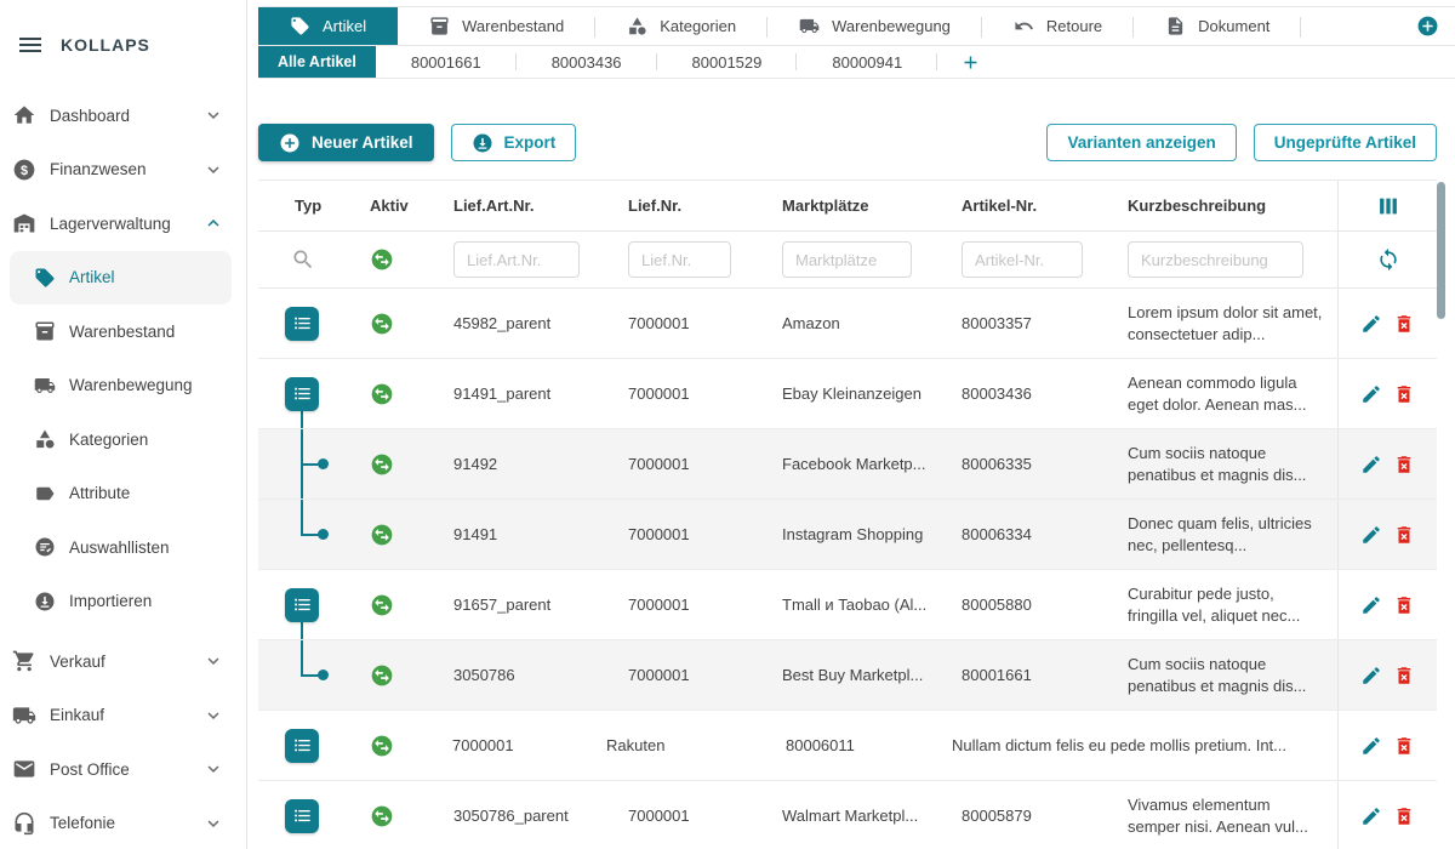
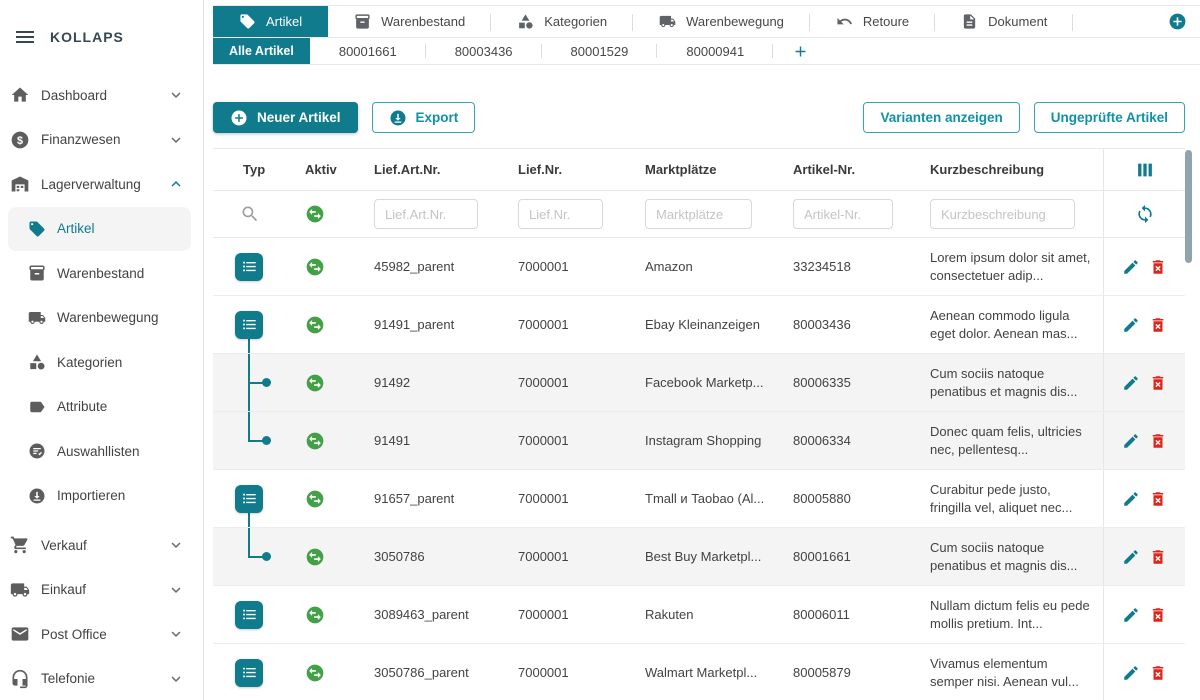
  KOLLAPS
  Dashboard
  $
  Finanzwesen
  Lagerverwaltung
  Artikel
  Warenbestand
  Warenbewegung
  Kategorien
  Attribute
  Auswahllisten
  Importieren
  Verkauf
  Einkauf
  Post Office
  Telefonie
  Artikel
  Warenbestand
  Kategorien
  Warenbewegung
  Retoure
  Dokument
  Alle Artikel
  80001661
  80003436
  80001529
  80000941
  Neuer Artikel
  Export
  Varianten anzeigen
  Ungeprüfte Artikel
  Typ
  Aktiv
  Lief.Art.Nr.
  Lief.Nr.
  Marktplätze
  Artikel-Nr.
  Kurzbeschreibung
  Lief.Art.Nr.
  Lief.Nr.
  Marktplätze
  Artikel-Nr.
  Kurzbeschreibung
  45982_parent
  7000001
  Amazon
- 80003357
+ 33234518
  Lorem ipsum dolor sit amet, consectetuer adip...
  91491_parent
  7000001
  Ebay Kleinanzeigen
  80003436
  Aenean commodo ligula eget dolor. Aenean mas...
  91492
  7000001
  Facebook Marketp...
  80006335
  Cum sociis natoque penatibus et magnis dis...
  91491
  7000001
  Instagram Shopping
  80006334
  Donec quam felis, ultricies nec, pellentesq...
  91657_parent
  7000001
  Tmall и Taobao (Al...
  80005880
  Curabitur pede justo, fringilla vel, aliquet nec...
  3050786
  7000001
  Best Buy Marketpl...
  80001661
  Cum sociis natoque penatibus et magnis dis...
+ 3089463_parent
  7000001
  Rakuten
  80006011
  Nullam dictum felis eu pede mollis pretium. Int...
  3050786_parent
  7000001
  Walmart Marketpl...
  80005879
  Vivamus elementum semper nisi. Aenean vul...
